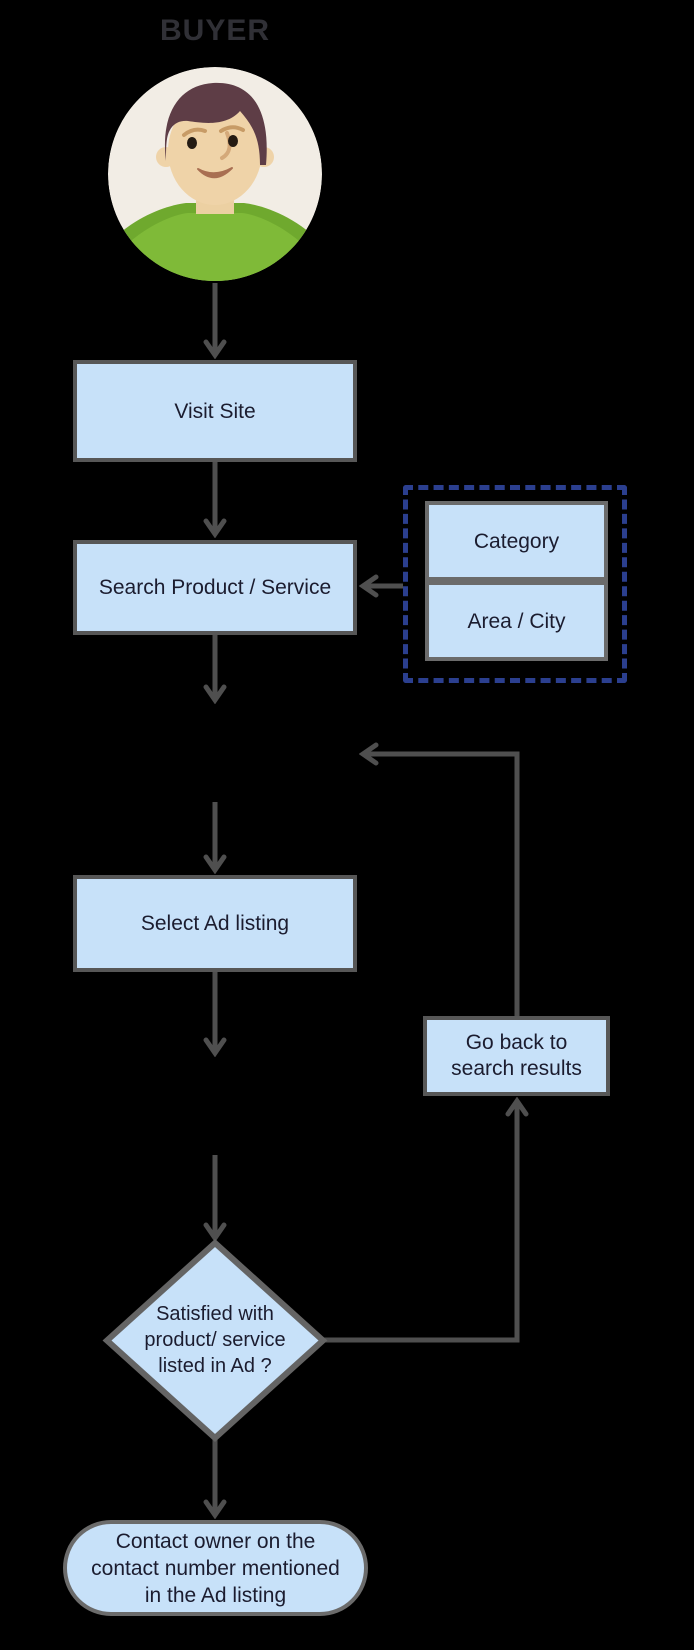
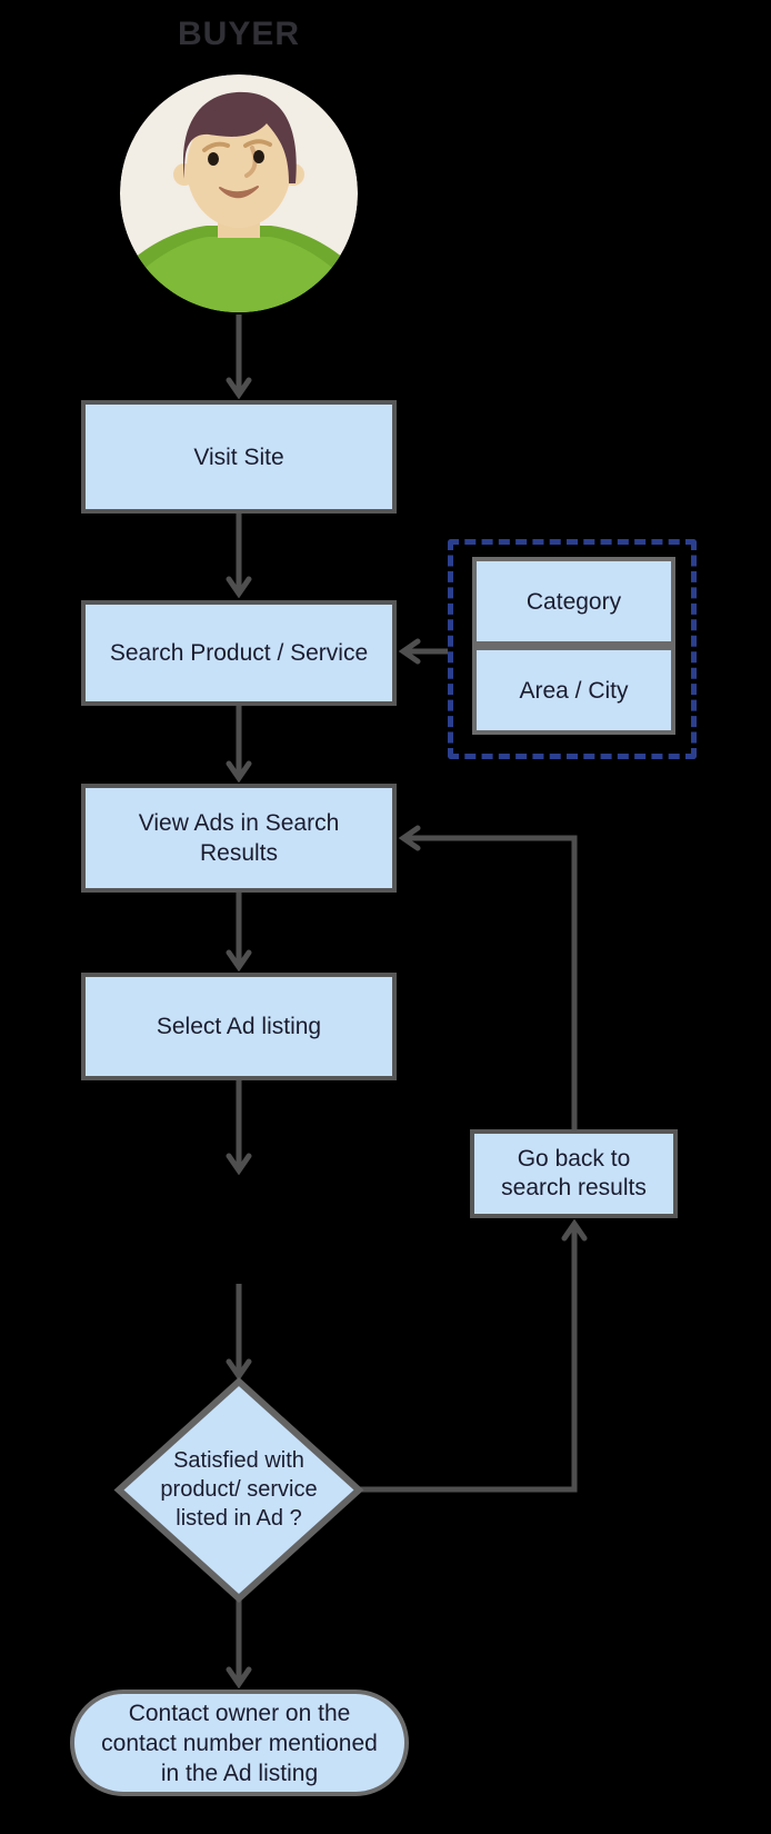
  BUYER
  Visit Site
  Search Product / Service
  Category
  Area / City
+ View Ads in Search
+ Results
  Select Ad listing
  Go back to
  search results
  Satisfied with
  product/ service
  listed in Ad ?
  Contact owner on the
  contact number mentioned
  in the Ad listing
